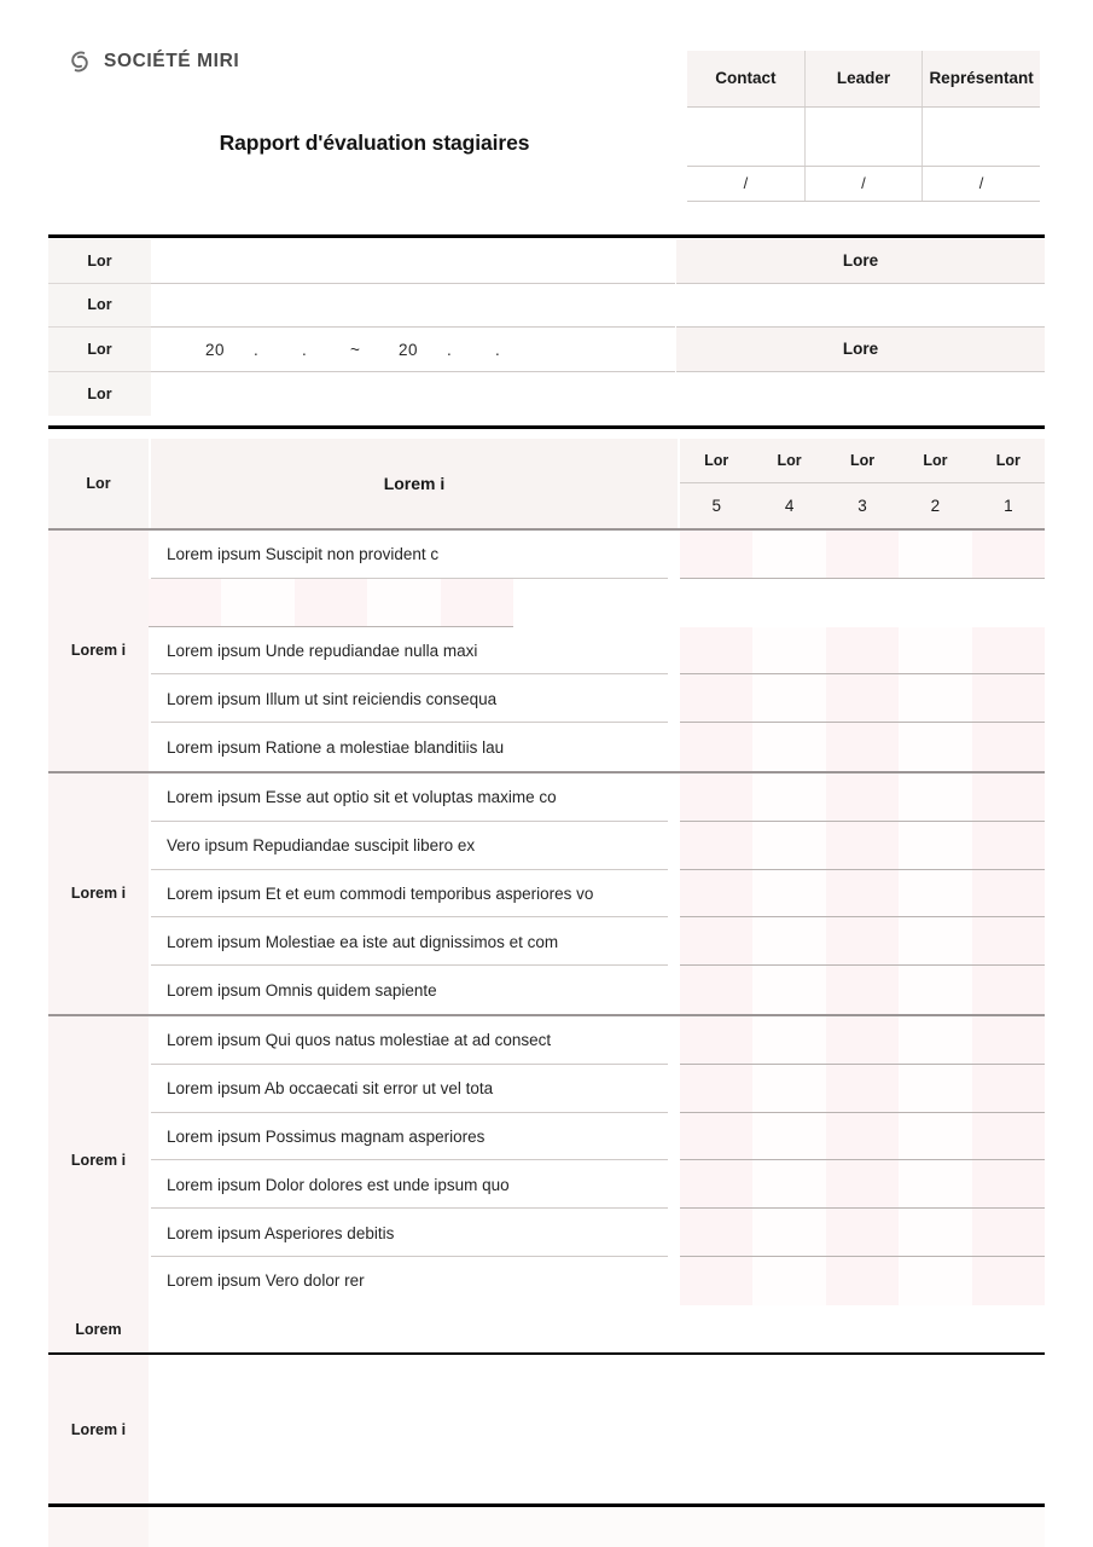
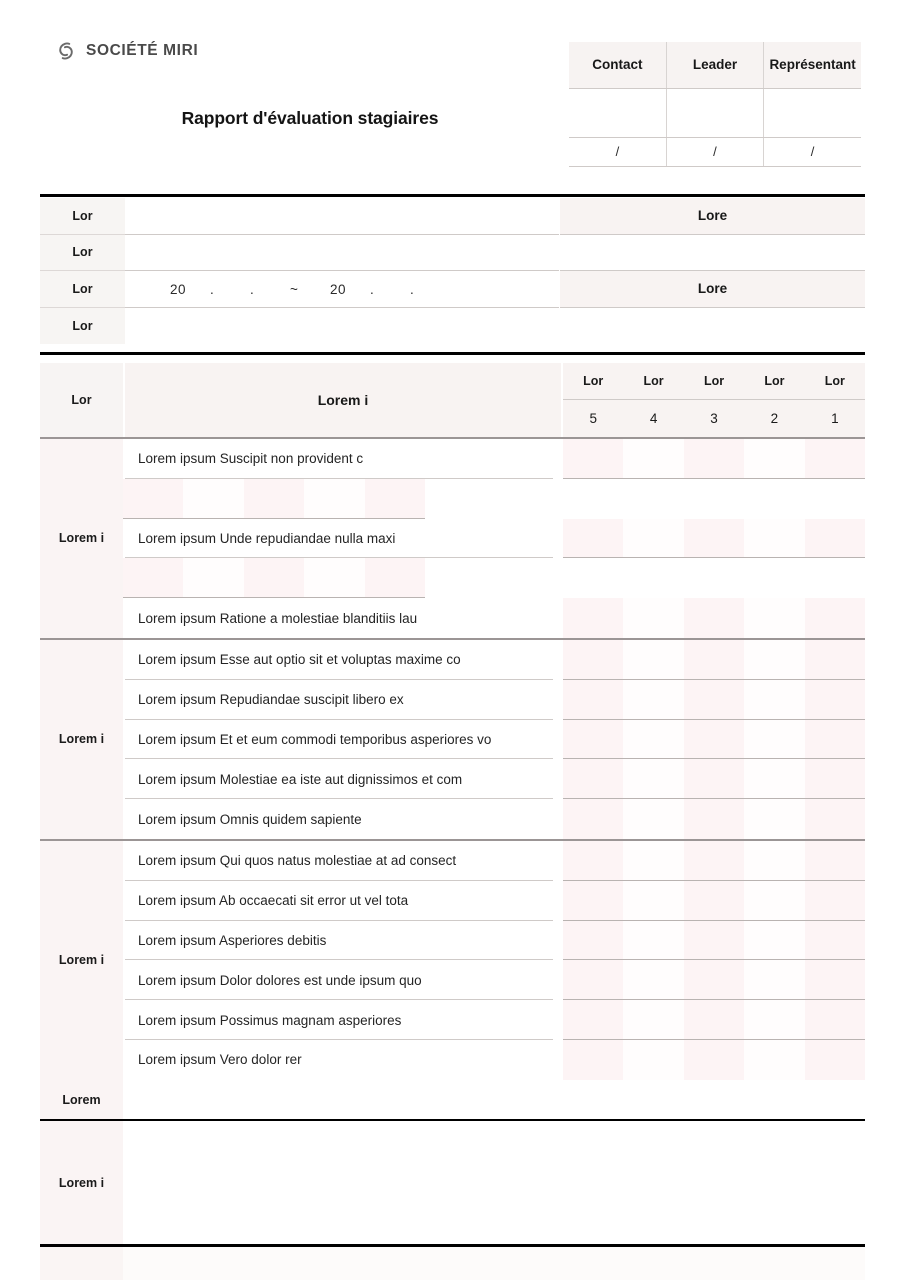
  SOCIÉTÉ MIRI
  Rapport d'évaluation stagiaires
  Contact	Leader	Représentant
  /	/	/
  Lor
  Lor
  Lor
  20
  .
  .
  ~
  20
  .
  .
  Lor
  Lore
  Lore
  Lor
  Lorem i
  Lor
  Lor
  Lor
  Lor
  Lor
  5
  4
  3
  2
  1
  Lorem i
  Lorem ipsum Suscipit non provident c
  Lorem ipsum Unde repudiandae nulla maxi
- Lorem ipsum Illum ut sint reiciendis consequa
  Lorem ipsum Ratione a molestiae blanditiis lau
  Lorem i
  Lorem ipsum Esse aut optio sit et voluptas maxime co
- Vero ipsum Repudiandae suscipit libero ex
+ Lorem ipsum Repudiandae suscipit libero ex
  Lorem ipsum Et et eum commodi temporibus asperiores vo
  Lorem ipsum Molestiae ea iste aut dignissimos et com
  Lorem ipsum Omnis quidem sapiente
  Lorem i
  Lorem ipsum Qui quos natus molestiae at ad consect
  Lorem ipsum Ab occaecati sit error ut vel tota
- Lorem ipsum Possimus magnam asperiores
+ Lorem ipsum Asperiores debitis
  Lorem ipsum Dolor dolores est unde ipsum quo
- Lorem ipsum Asperiores debitis
+ Lorem ipsum Possimus magnam asperiores
  Lorem ipsum Vero dolor rer
  Lorem
  Lorem i
